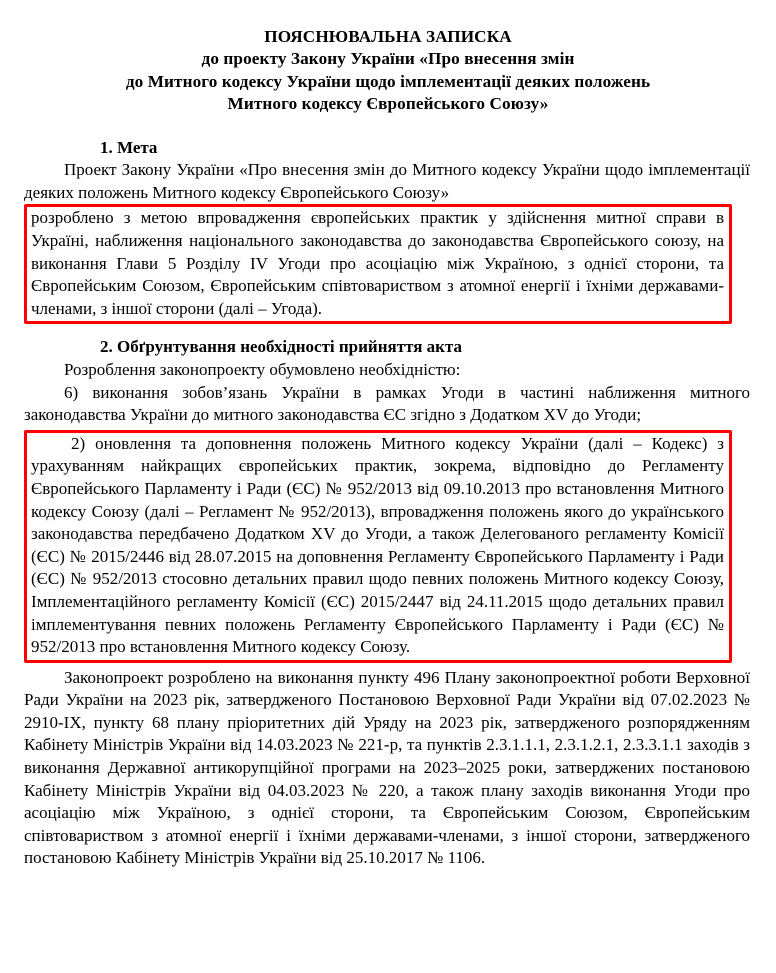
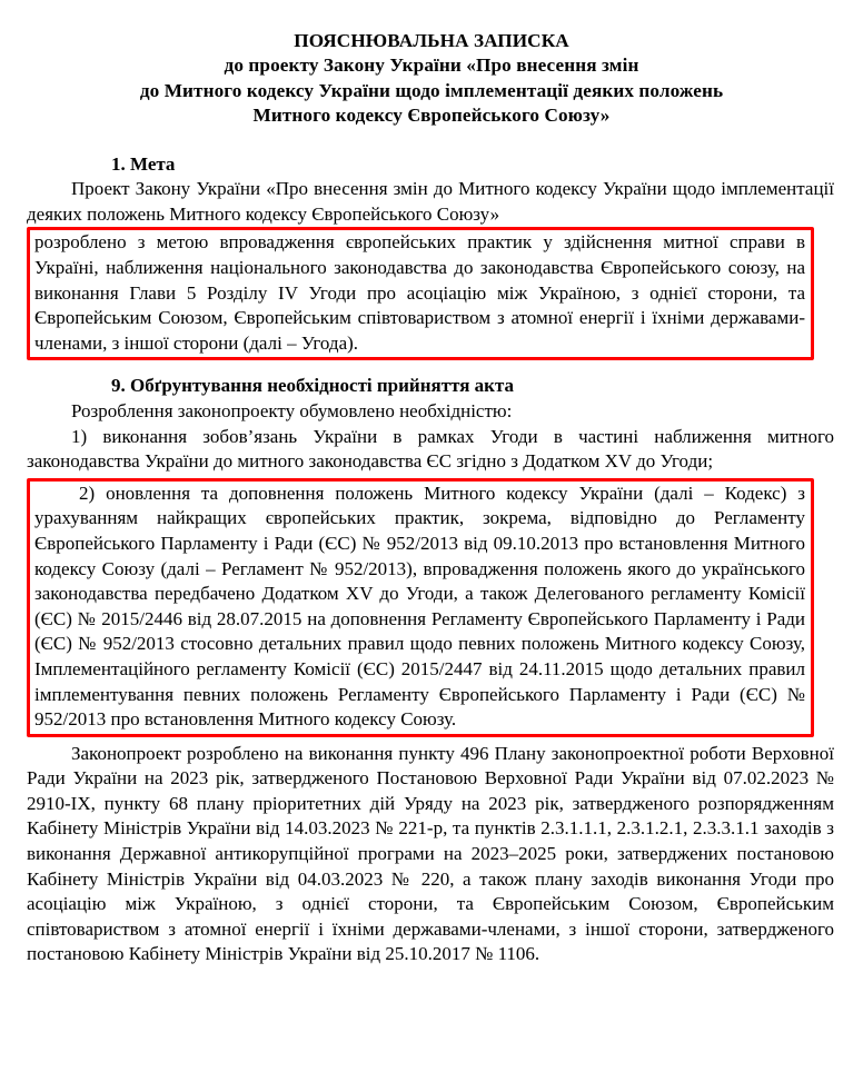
  ПОЯСНЮВАЛЬНА ЗАПИСКА
  до проекту Закону України «Про внесення змін
  до Митного кодексу України щодо імплементації деяких положень
  Митного кодексу Європейського Союзу»
  1. Мета
  Проект Закону України «Про внесення змін до Митного кодексу України щодо імплементації деяких положень Митного кодексу Європейського Союзу»
  розроблено з метою впровадження європейських практик у здійснення митної справи в Україні, наближення національного законодавства до законодавства Європейського союзу, на виконання Глави 5 Розділу IV Угоди про асоціацію між Україною, з однієї сторони, та Європейським Союзом, Європейським співтовариством з атомної енергії і їхніми державами-членами, з іншої сторони (далі – Угода).
- 2. Обґрунтування необхідності прийняття акта
+ 9. Обґрунтування необхідності прийняття акта
  Розроблення законопроекту обумовлено необхідністю:
- 6) виконання зобов’язань України в рамках Угоди в частині наближення митного законодавства України до митного законодавства ЄС згідно з Додатком XV до Угоди;
+ 1) виконання зобов’язань України в рамках Угоди в частині наближення митного законодавства України до митного законодавства ЄС згідно з Додатком XV до Угоди;
  2) оновлення та доповнення положень Митного кодексу України (далі – Кодекс) з урахуванням найкращих європейських практик, зокрема, відповідно до Регламенту Європейського Парламенту і Ради (ЄС) № 952/2013 від 09.10.2013 про встановлення Митного кодексу Союзу (далі – Регламент № 952/2013), впровадження положень якого до українського законодавства передбачено Додатком XV до Угоди, а також Делегованого регламенту Комісії (ЄС) № 2015/2446 від 28.07.2015 на доповнення Регламенту Європейського Парламенту і Ради (ЄС) № 952/2013 стосовно детальних правил щодо певних положень Митного кодексу Союзу, Імплементаційного регламенту Комісії (ЄС) 2015/2447 від 24.11.2015 щодо детальних правил імплементування певних положень Регламенту Європейського Парламенту і Ради (ЄС) № 952/2013 про встановлення Митного кодексу Союзу.
  Законопроект розроблено на виконання пункту 496 Плану законопроектної роботи Верховної Ради України на 2023 рік, затвердженого Постановою Верховної Ради України від 07.02.2023 № 2910-IX, пункту 68 плану пріоритетних дій Уряду на 2023 рік, затвердженого розпорядженням Кабінету Міністрів України від 14.03.2023 № 221-р, та пунктів 2.3.1.1.1, 2.3.1.2.1, 2.3.3.1.1 заходів з виконання Державної антикорупційної програми на 2023–2025 роки, затверджених постановою Кабінету Міністрів України від 04.03.2023 № 220, а також плану заходів виконання Угоди про асоціацію між Україною, з однієї сторони, та Європейським Союзом, Європейським співтовариством з атомної енергії і їхніми державами-членами, з іншої сторони, затвердженого постановою Кабінету Міністрів України від 25.10.2017 № 1106.
